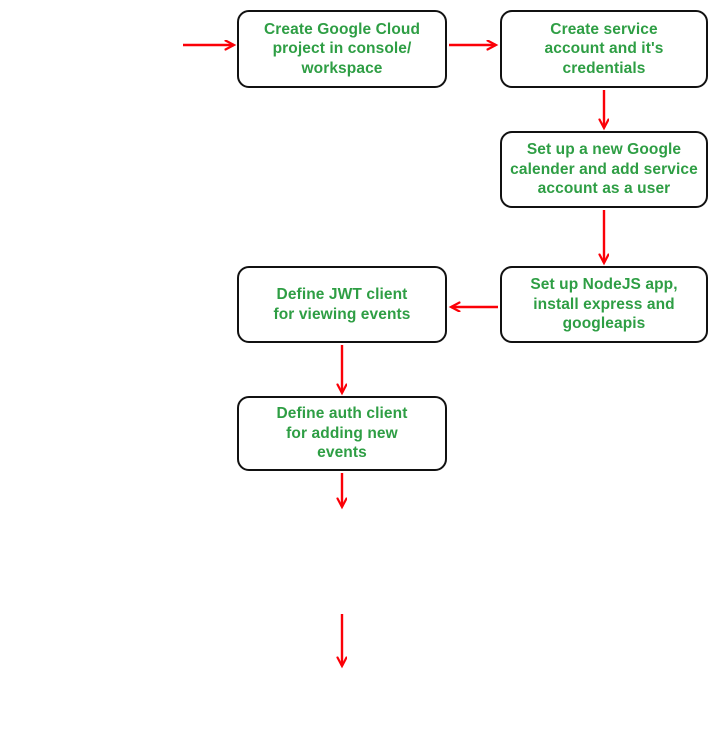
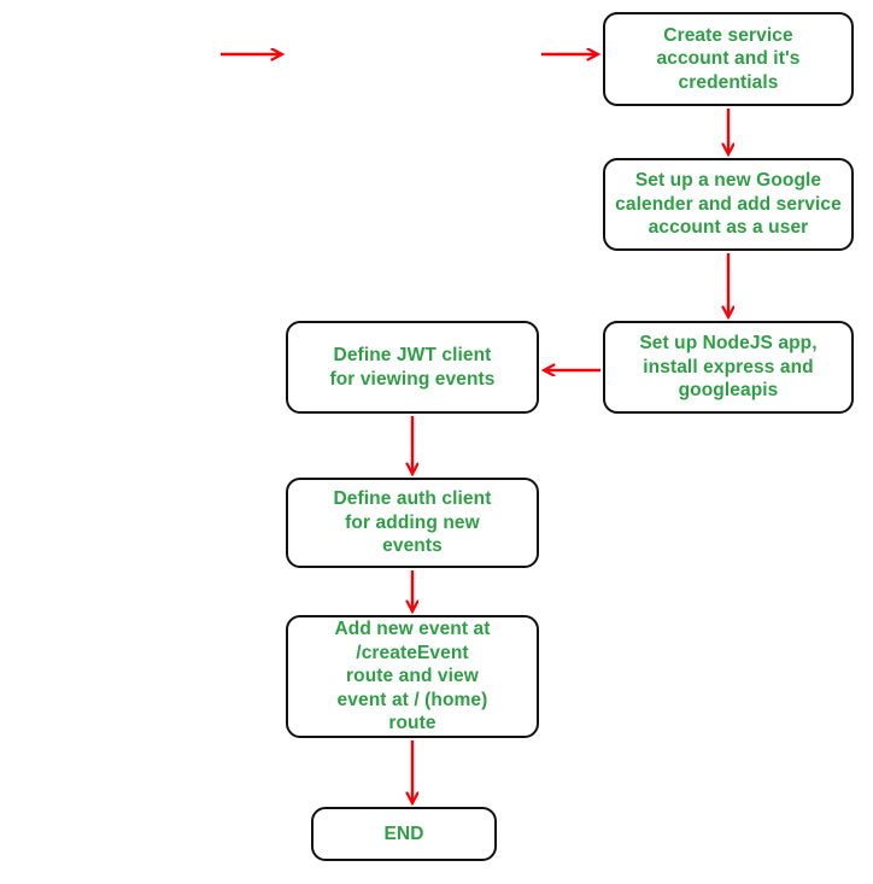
- Create Google Cloud
- project in console/
- workspace
  Create service
  account and it's
  credentials
  Set up a new Google
  calender and add service
  account as a user
  Set up NodeJS app,
  install express and
  googleapis
  Define JWT client
  for viewing events
  Define auth client
  for adding new
  events
+ Add new event at
+ /createEvent
+ route and view
+ event at / (home)
+ route
+ END
